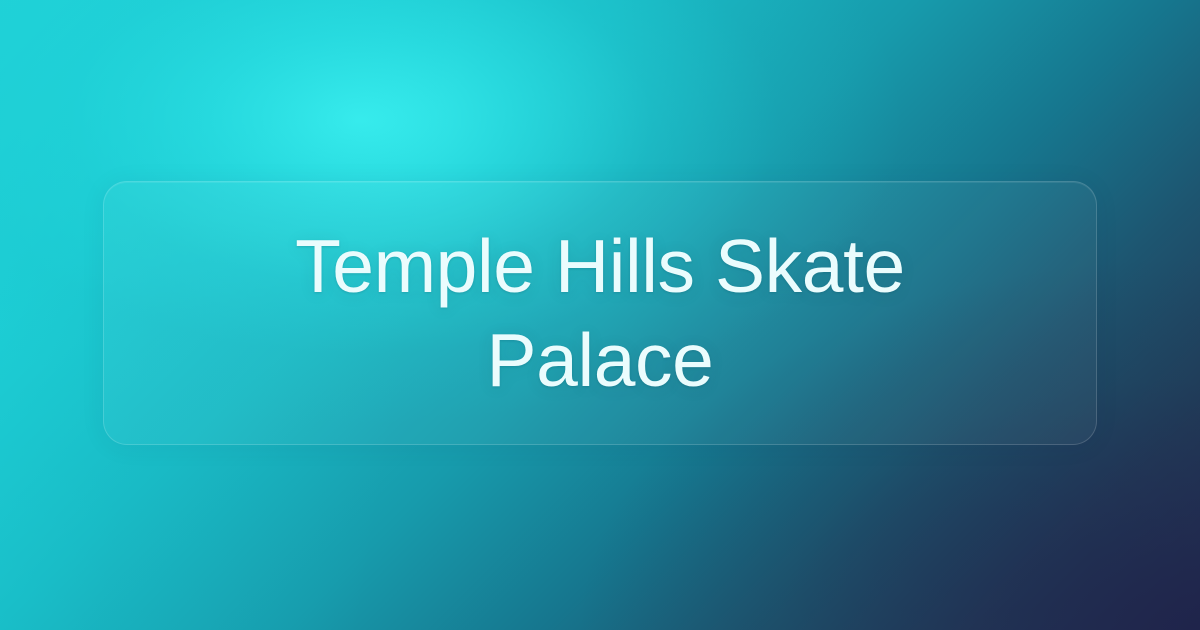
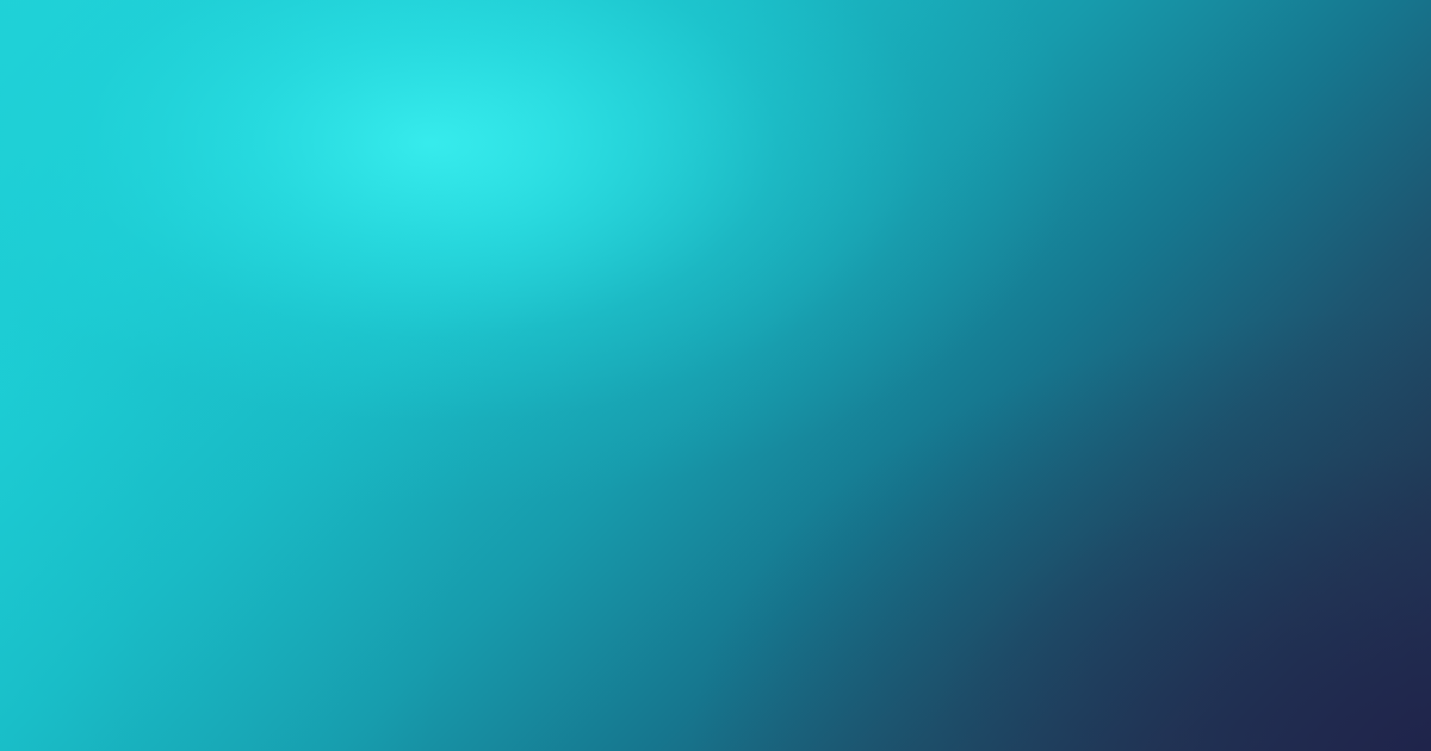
- Temple Hills Skate
- Palace
